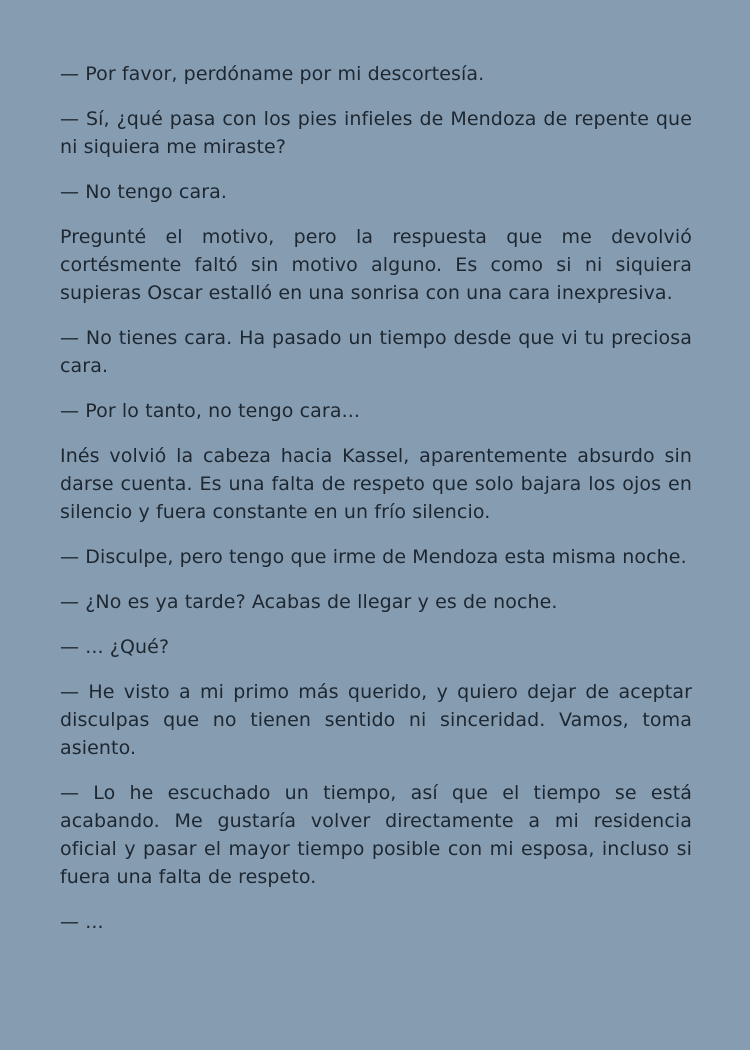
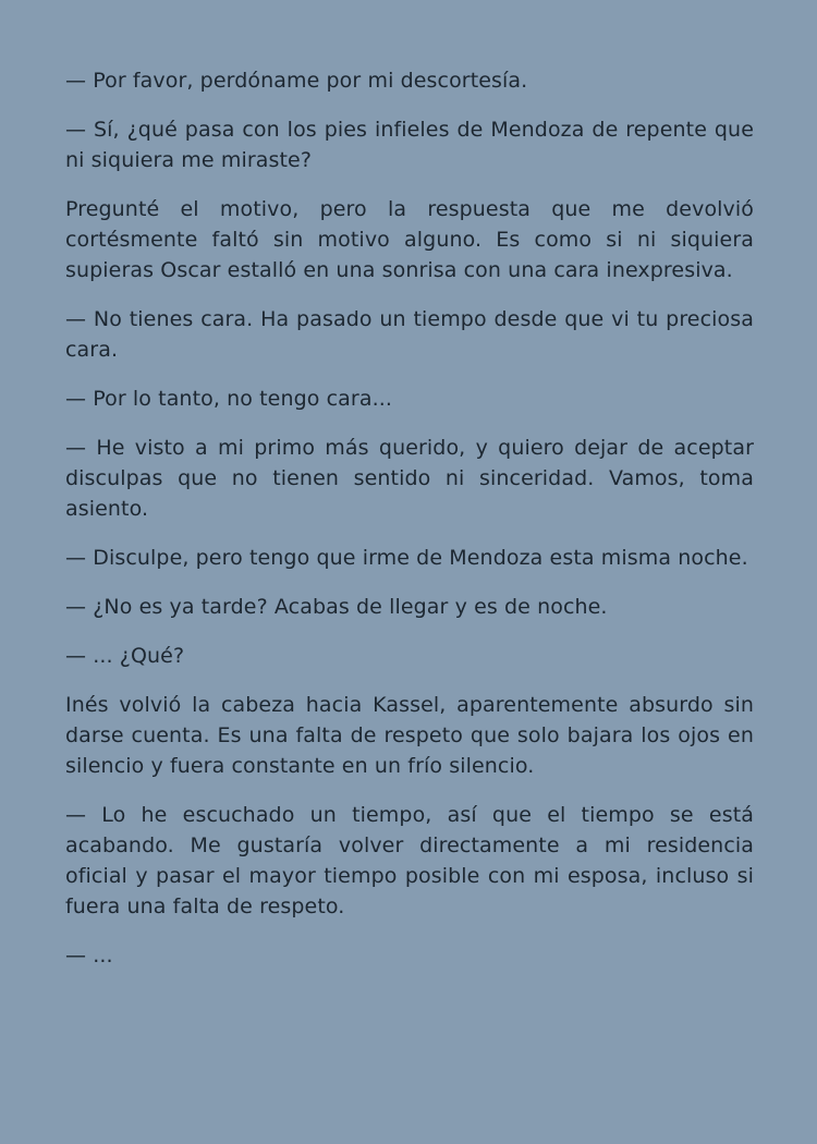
  — Por favor, perdóname por mi descortesía.
  — Sí, ¿qué pasa con los pies infieles de Mendoza de repente que ni siquiera me miraste?
- — No tengo cara.
  Pregunté el motivo, pero la respuesta que me devolvió cortésmente faltó sin motivo alguno. Es como si ni siquiera supieras Oscar estalló en una sonrisa con una cara inexpresiva.
  — No tienes cara. Ha pasado un tiempo desde que vi tu preciosa cara.
  — Por lo tanto, no tengo cara...
- Inés volvió la cabeza hacia Kassel, aparentemente absurdo sin darse cuenta. Es una falta de respeto que solo bajara los ojos en silencio y fuera constante en un frío silencio.
+ — He visto a mi primo más querido, y quiero dejar de aceptar disculpas que no tienen sentido ni sinceridad. Vamos, toma asiento.
  — Disculpe, pero tengo que irme de Mendoza esta misma noche.
  — ¿No es ya tarde? Acabas de llegar y es de noche.
  — ... ¿Qué?
- — He visto a mi primo más querido, y quiero dejar de aceptar disculpas que no tienen sentido ni sinceridad. Vamos, toma asiento.
+ Inés volvió la cabeza hacia Kassel, aparentemente absurdo sin darse cuenta. Es una falta de respeto que solo bajara los ojos en silencio y fuera constante en un frío silencio.
  — Lo he escuchado un tiempo, así que el tiempo se está acabando. Me gustaría volver directamente a mi residencia oficial y pasar el mayor tiempo posible con mi esposa, incluso si fuera una falta de respeto.
  — ...
